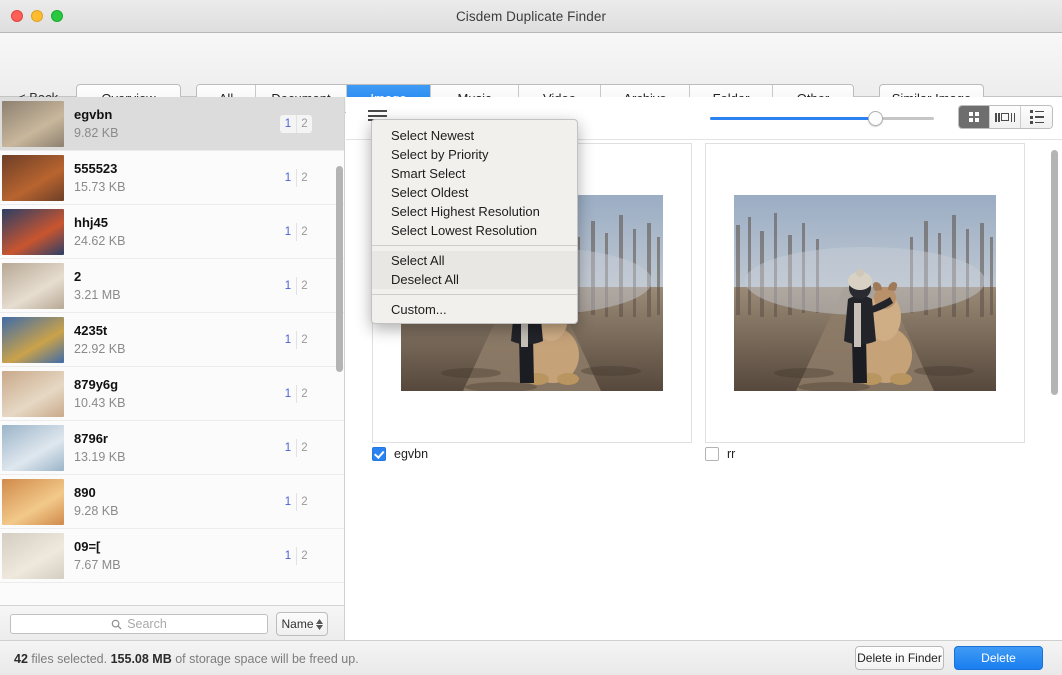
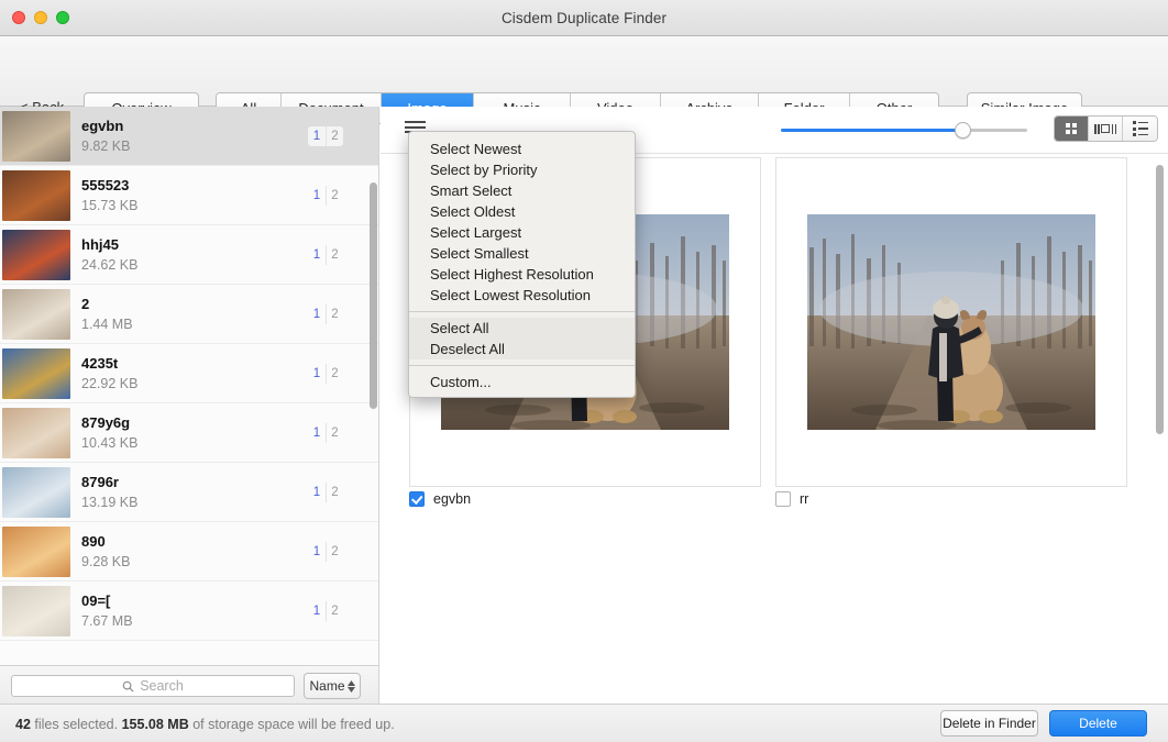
  Cisdem Duplicate Finder
  egvbn
  9.82 KB
  1
  2
  555523
  15.73 KB
  1
  2
  hhj45
  24.62 KB
  1
  2
  2
- 3.21 MB
+ 1.44 MB
  1
  2
  4235t
  22.92 KB
  1
  2
  879y6g
  10.43 KB
  1
  2
  8796r
  13.19 KB
  1
  2
  890
  9.28 KB
  1
  2
  09=[
  7.67 MB
  1
  2
  Search
  Name
  egvbn
  rr
  Select Newest
  Select by Priority
  Smart Select
  Select Oldest
+ Select Largest
+ Select Smallest
  Select Highest Resolution
  Select Lowest Resolution
  Select All
  Deselect All
  Custom...
  42 files selected. 155.08 MB of storage space will be freed up.
  Delete in Finder
  Delete
